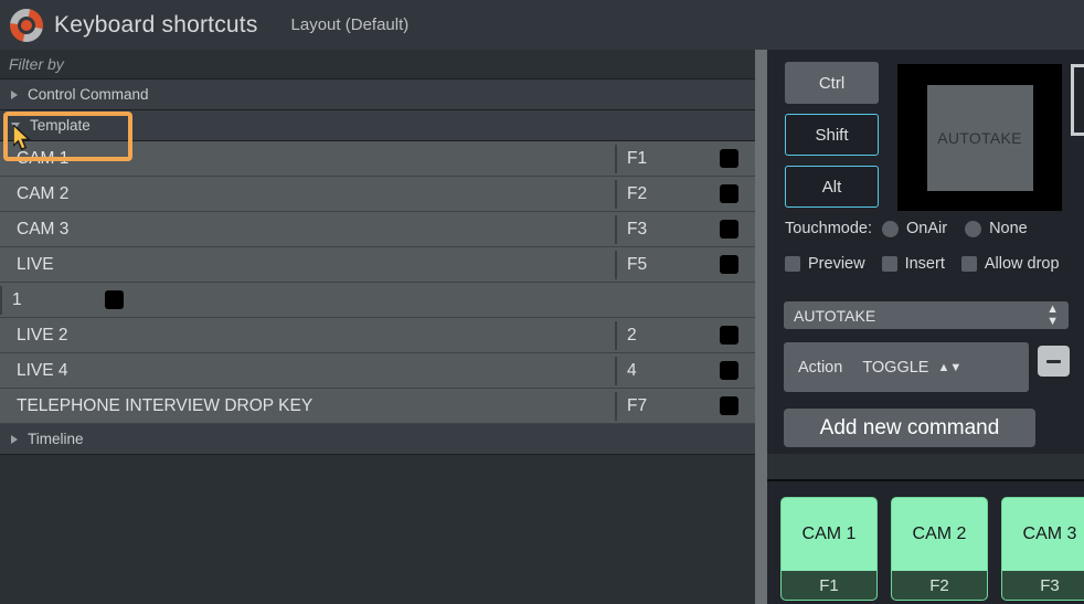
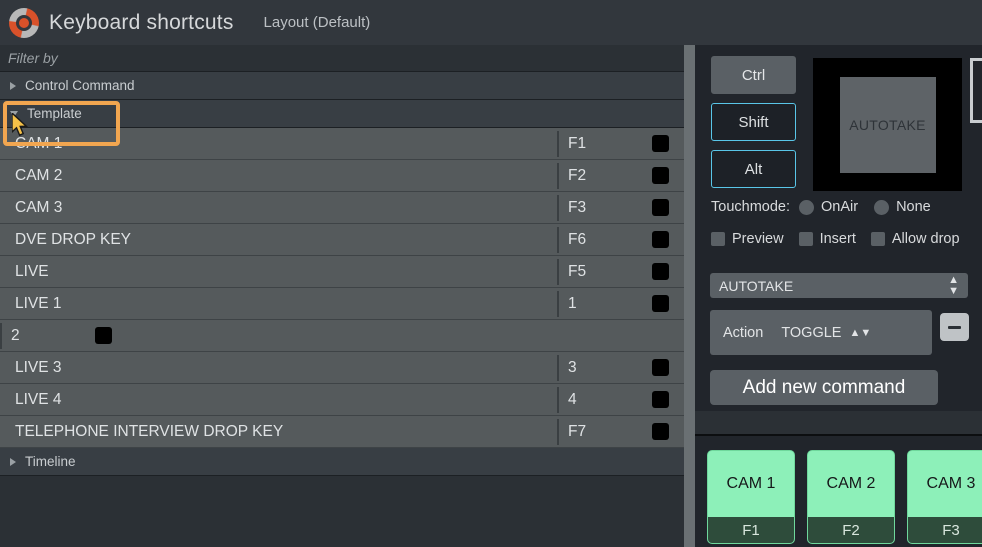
  Keyboard shortcuts
  Layout (Default)
  Filter by
  Control Command
  Template
  CAM 1
  F1
  CAM 2
  F2
  CAM 3
  F3
+ DVE DROP KEY
+ F6
  LIVE
  F5
+ LIVE 1
  1
- LIVE 2
  2
+ LIVE 3
+ 3
  LIVE 4
  4
  TELEPHONE INTERVIEW DROP KEY
  F7
  Timeline
  Ctrl
  Shift
  Alt
  AUTOTAKE
  Touchmode:
  OnAir
  None
  Preview
  Insert
  Allow drop
  AUTOTAKE
  ▲
  ▼
  Action
  TOGGLE
  ▲▼
  Add new command
  CAM 1
  F1
  CAM 2
  F2
  CAM 3
  F3
